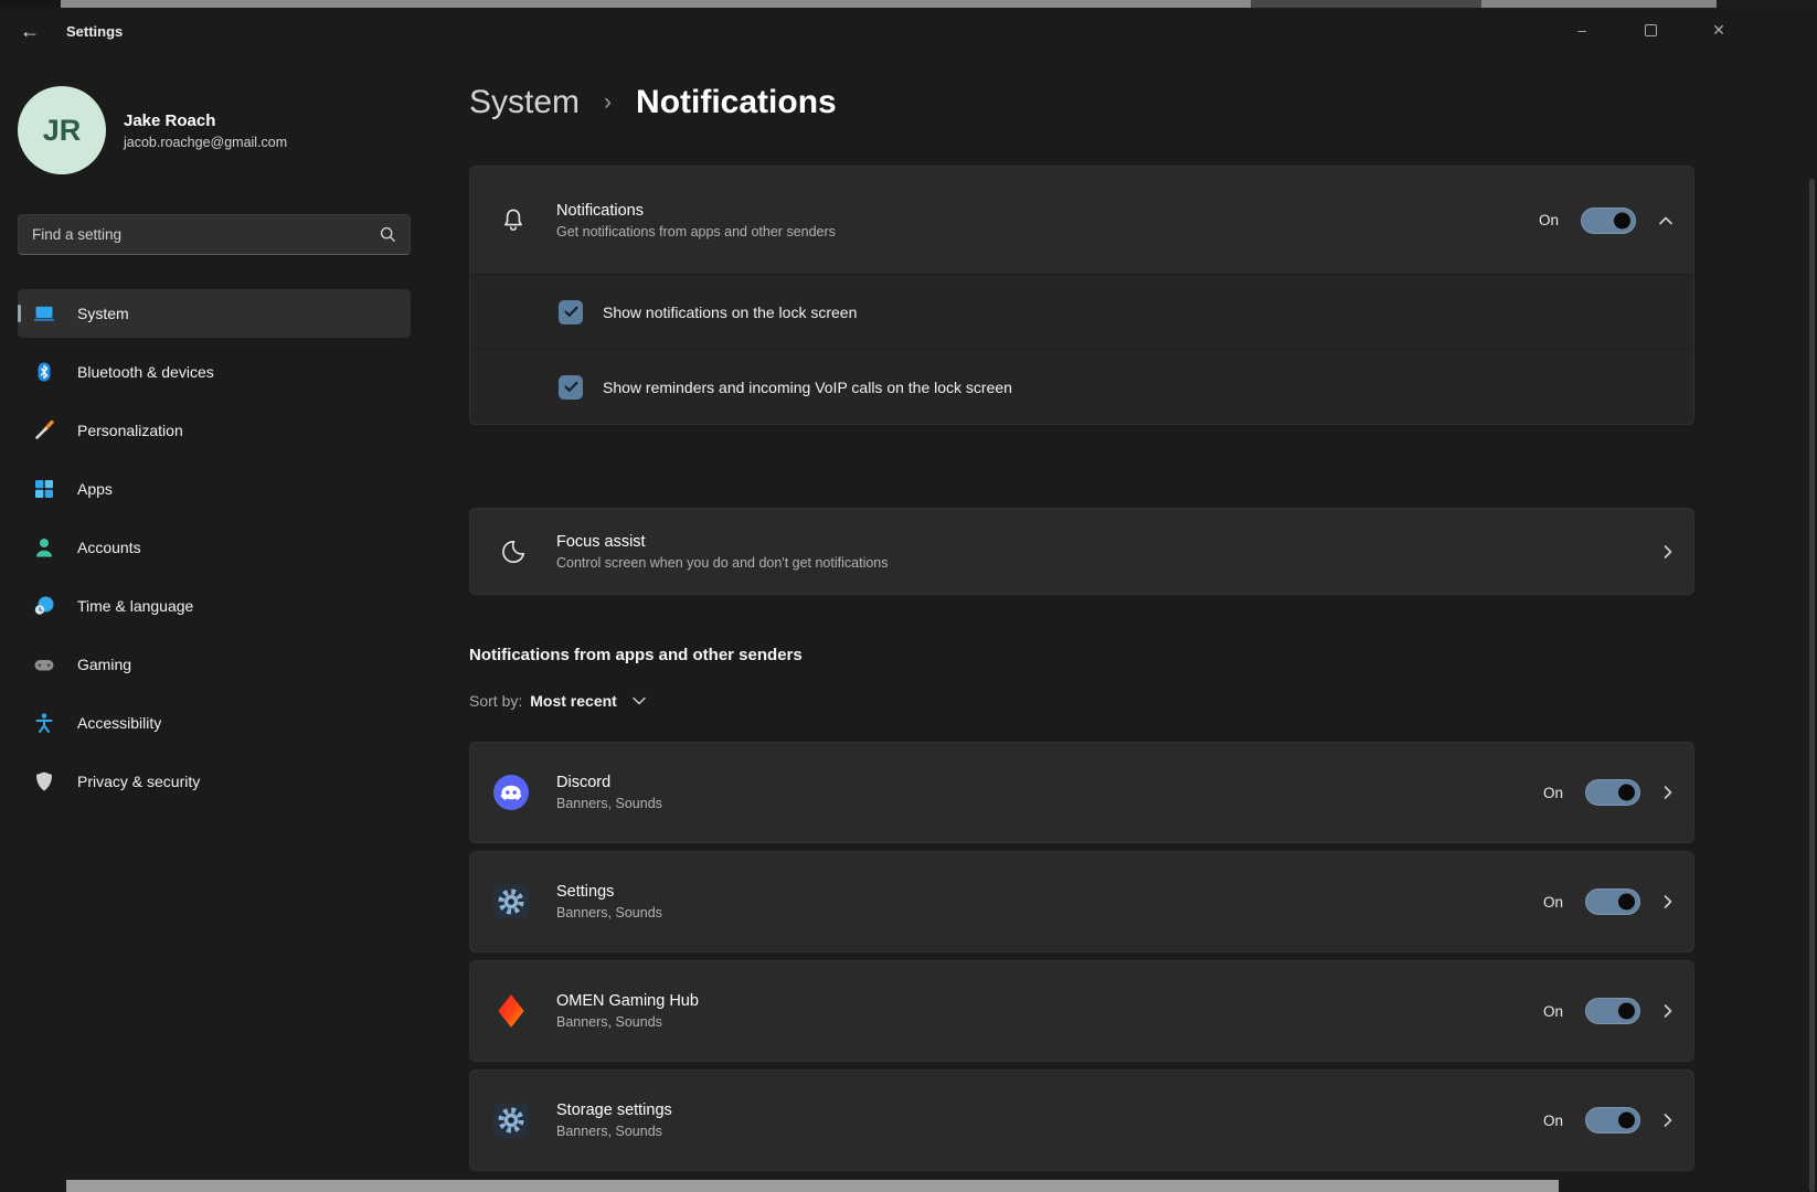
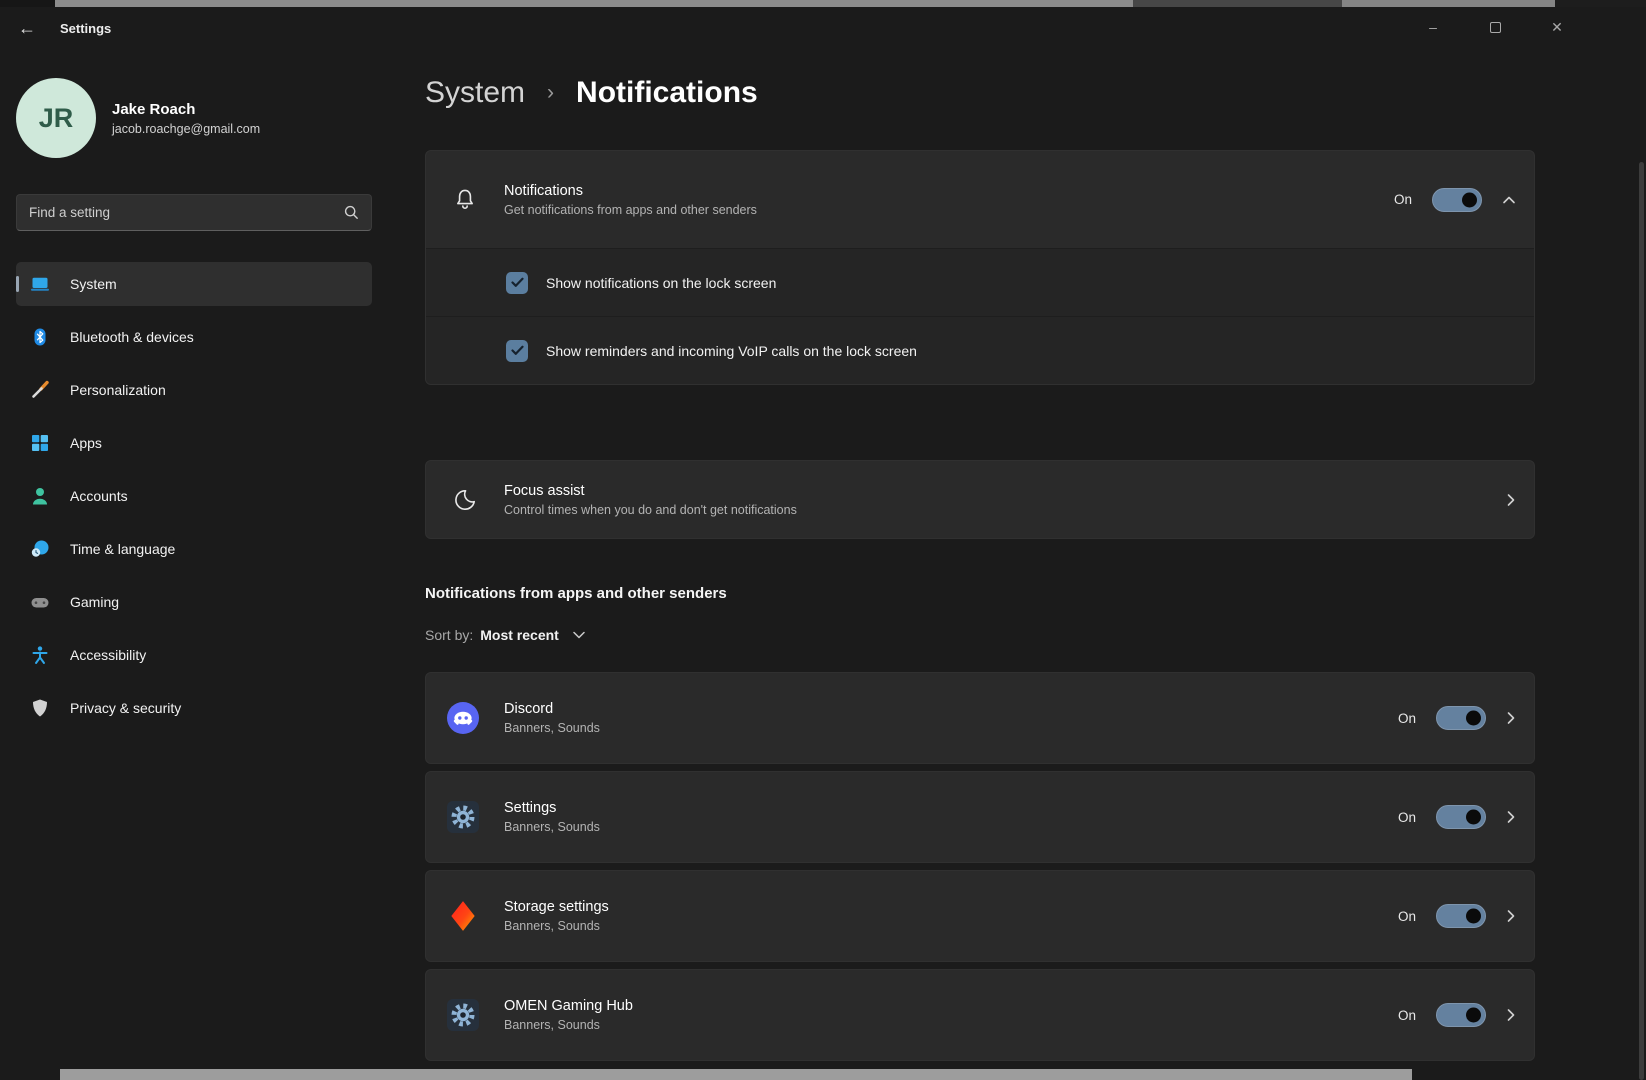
  ←
  Settings
  –
  ✕
  JR
  Jake Roach
  jacob.roachge@gmail.com
  Find a setting
  System
  Bluetooth & devices
  Personalization
  Apps
  Accounts
  Time & language
  Gaming
  Accessibility
  Privacy & security
  System
  ›
  Notifications
  Notifications
  Get notifications from apps and other senders
  On
  Show notifications on the lock screen
  Show reminders and incoming VoIP calls on the lock screen
  Focus assist
- Control screen when you do and don't get notifications
+ Control times when you do and don't get notifications
  Notifications from apps and other senders
  Sort by:
  Most recent
  Discord
  Banners, Sounds
  On
  Settings
  Banners, Sounds
  On
- OMEN Gaming Hub
+ Storage settings
  Banners, Sounds
  On
- Storage settings
+ OMEN Gaming Hub
  Banners, Sounds
  On
